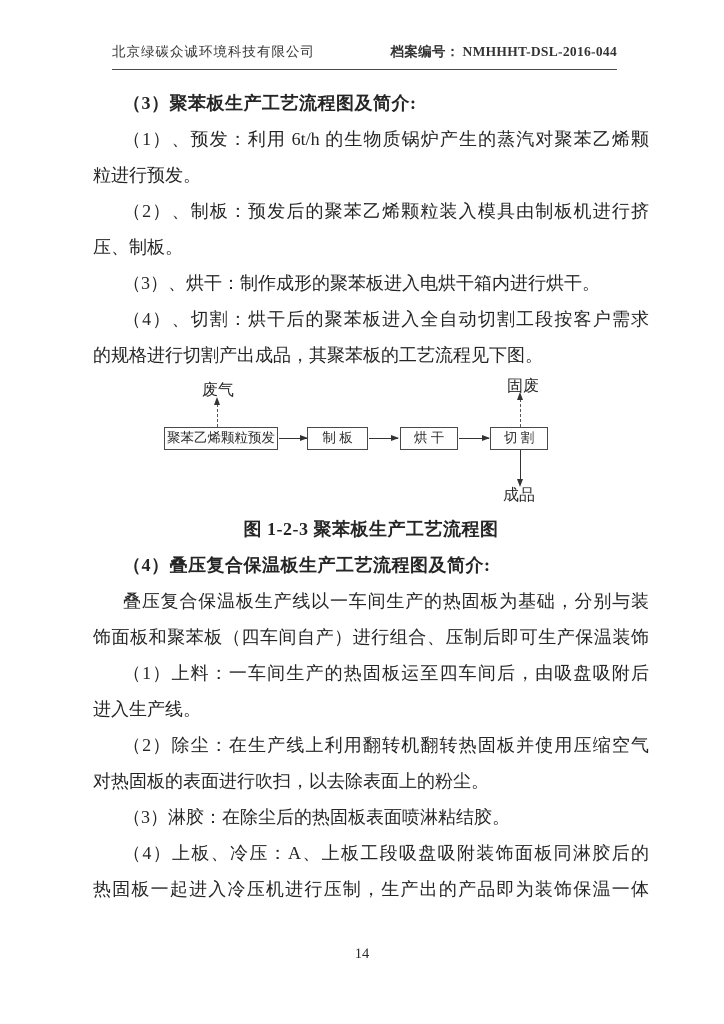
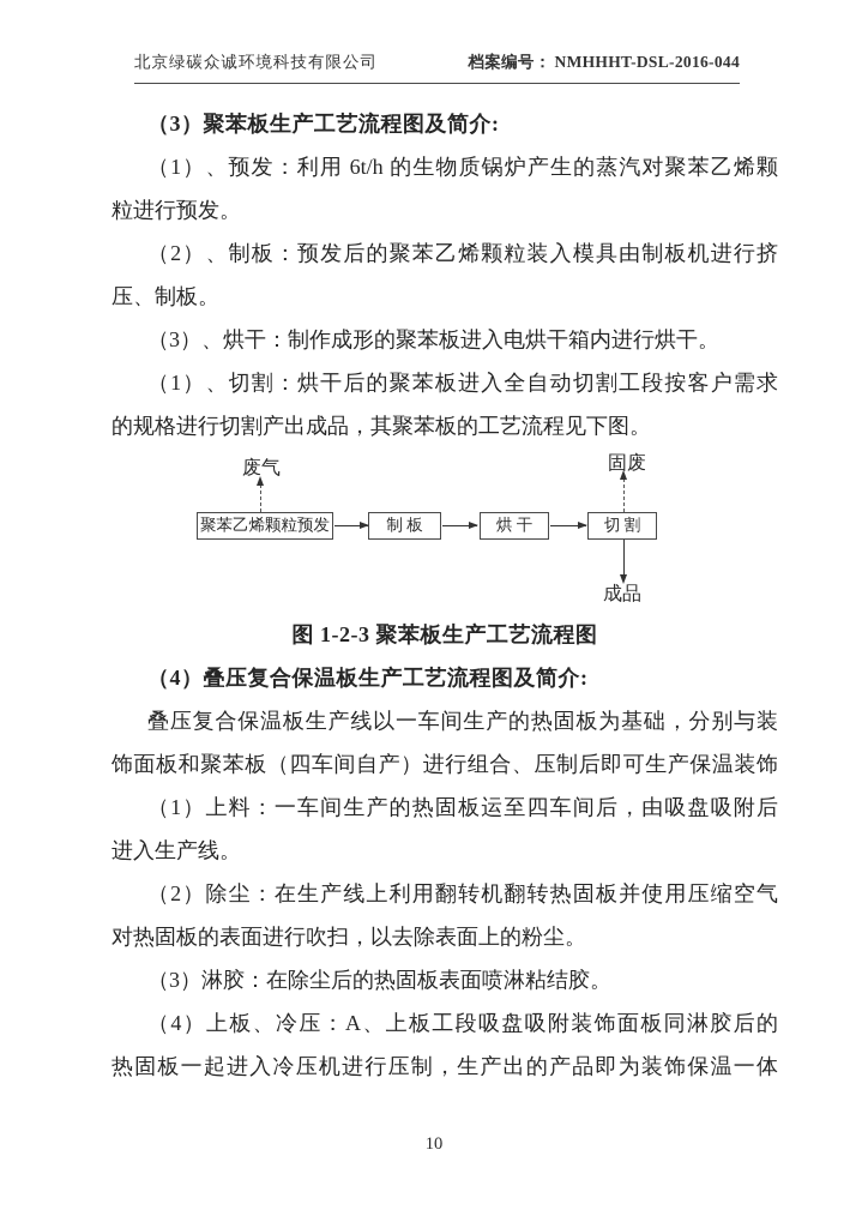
  北京绿碳众诚环境科技有限公司
  档案编号：
  NMHHHT-DSL-2016-044
  （3）聚苯板生产工艺流程图及简介:
  （1）、预发：利用 6t/h 的生物质锅炉产生的蒸汽对聚苯乙烯颗
  粒进行预发。
  （2）、制板：预发后的聚苯乙烯颗粒装入模具由制板机进行挤
  压、制板。
  （3）、烘干：制作成形的聚苯板进入电烘干箱内进行烘干。
- （4）、切割：烘干后的聚苯板进入全自动切割工段按客户需求
+ （1）、切割：烘干后的聚苯板进入全自动切割工段按客户需求
  的规格进行切割产出成品，其聚苯板的工艺流程见下图。
  废气
  固废
  成品
  聚苯乙烯颗粒预发
  制 板
  烘 干
  切 割
  图 1-2-3 聚苯板生产工艺流程图
  （4）叠压复合保温板生产工艺流程图及简介:
  叠压复合保温板生产线以一车间生产的热固板为基础，分别与装
  饰面板和聚苯板（四车间自产）进行组合、压制后即可生产保温装饰
  （1）上料：一车间生产的热固板运至四车间后，由吸盘吸附后
  进入生产线。
  （2）除尘：在生产线上利用翻转机翻转热固板并使用压缩空气
  对热固板的表面进行吹扫，以去除表面上的粉尘。
  （3）淋胶：在除尘后的热固板表面喷淋粘结胶。
  （4）上板、冷压：A、上板工段吸盘吸附装饰面板同淋胶后的
  热固板一起进入冷压机进行压制，生产出的产品即为装饰保温一体
- 14
+ 10
